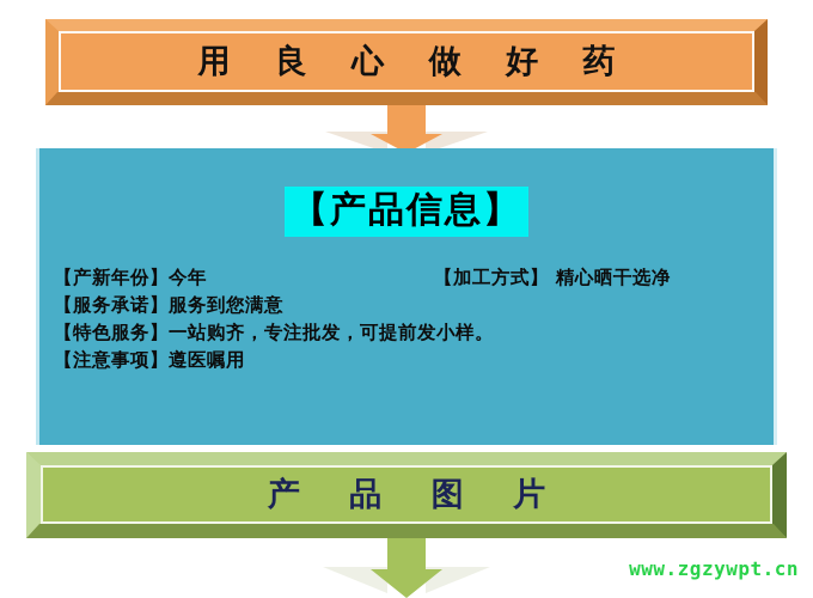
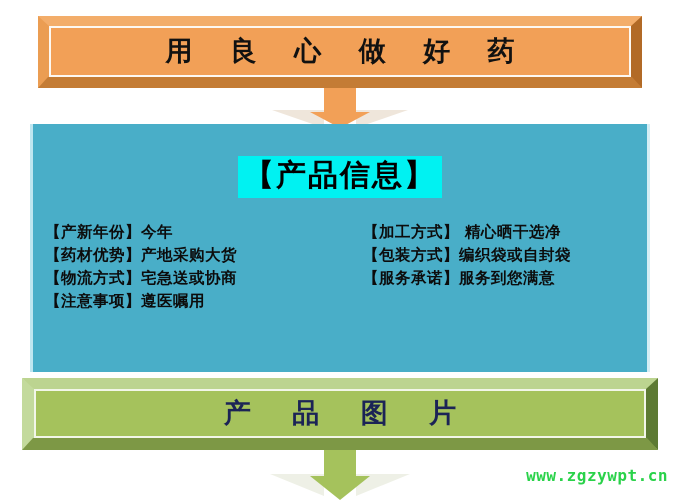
  用 良 心 做 好 药
  【产品信息】
  【产新年份】今年
  【加工方式】 精心晒干选净
+ 【药材优势】产地采购大货
+ 【包装方式】编织袋或自封袋
+ 【物流方式】宅急送或协商
  【服务承诺】服务到您满意
- 【特色服务】一站购齐，专注批发，可提前发小样。
  【注意事项】遵医嘱用
  产 品 图 片
  www.zgzywpt.cn
